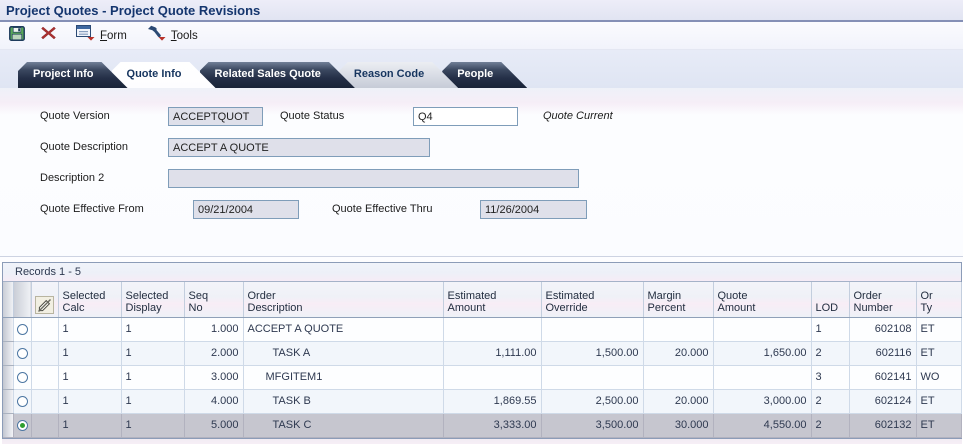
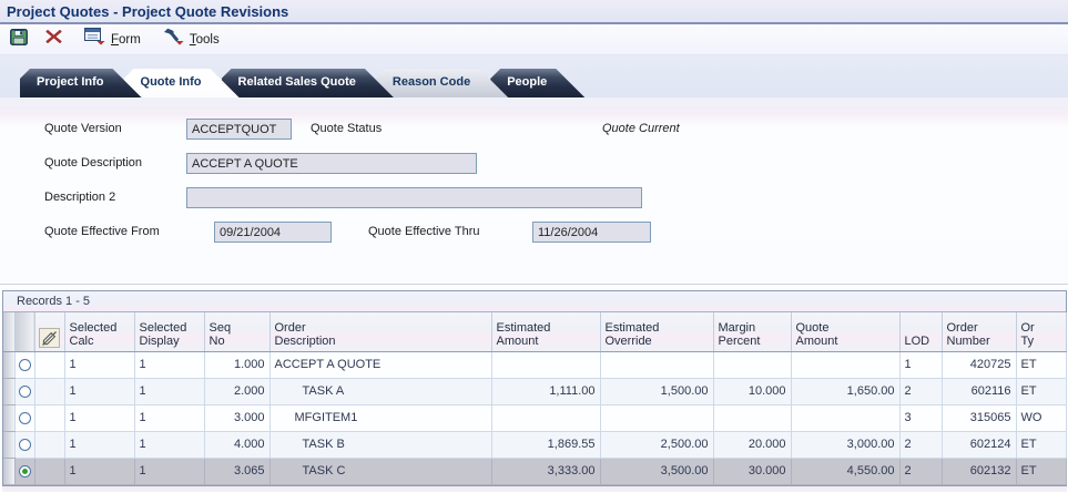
  Project Quotes - Project Quote Revisions
  Form
  Tools
  Project Info
  Quote Info
  Related Sales Quote
  Reason Code
  People
  Quote Version
  ACCEPTQUOT
  Quote Status
- Q4
  Quote Current
  Quote Description
  ACCEPT A QUOTE
  Description 2
  Quote Effective From
  09/21/2004
  Quote Effective Thru
  11/26/2004
  Records 1 - 5
  			Selected Calc	Selected Display	Seq No	Order Description	Estimated Amount	Estimated Override	Margin Percent	Quote Amount	LOD	Order Number	Or Ty
- 			1	1	1.000	ACCEPT A QUOTE					1	602108	ET
+ 			1	1	1.000	ACCEPT A QUOTE					1	420725	ET
- 			1	1	2.000	TASK A	1,111.00	1,500.00	20.000	1,650.00	2	602116	ET
+ 			1	1	2.000	TASK A	1,111.00	1,500.00	10.000	1,650.00	2	602116	ET
- 			1	1	3.000	MFGITEM1					3	602141	WO
+ 			1	1	3.000	MFGITEM1					3	315065	WO
  			1	1	4.000	TASK B	1,869.55	2,500.00	20.000	3,000.00	2	602124	ET
- 			1	1	5.000	TASK C	3,333.00	3,500.00	30.000	4,550.00	2	602132	ET
+ 			1	1	3.065	TASK C	3,333.00	3,500.00	30.000	4,550.00	2	602132	ET
